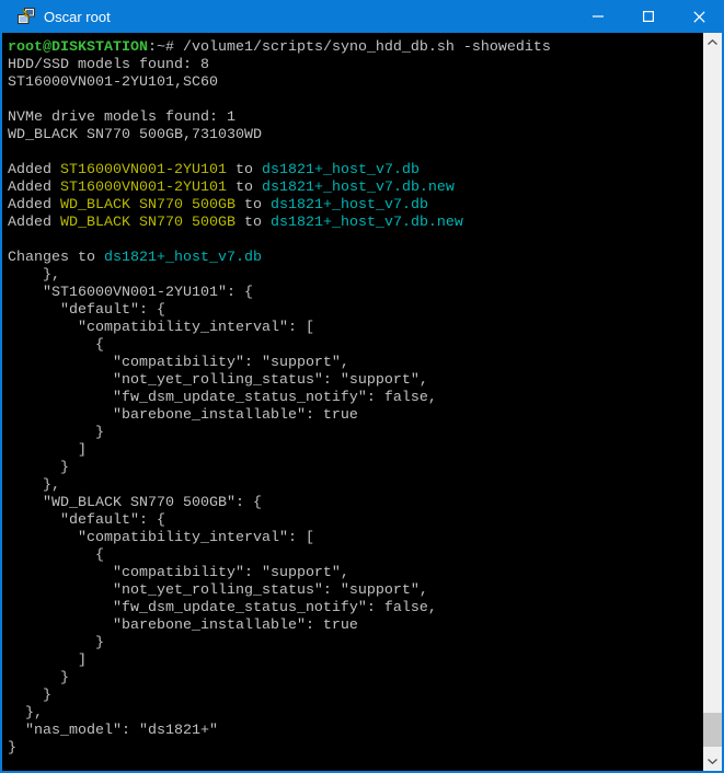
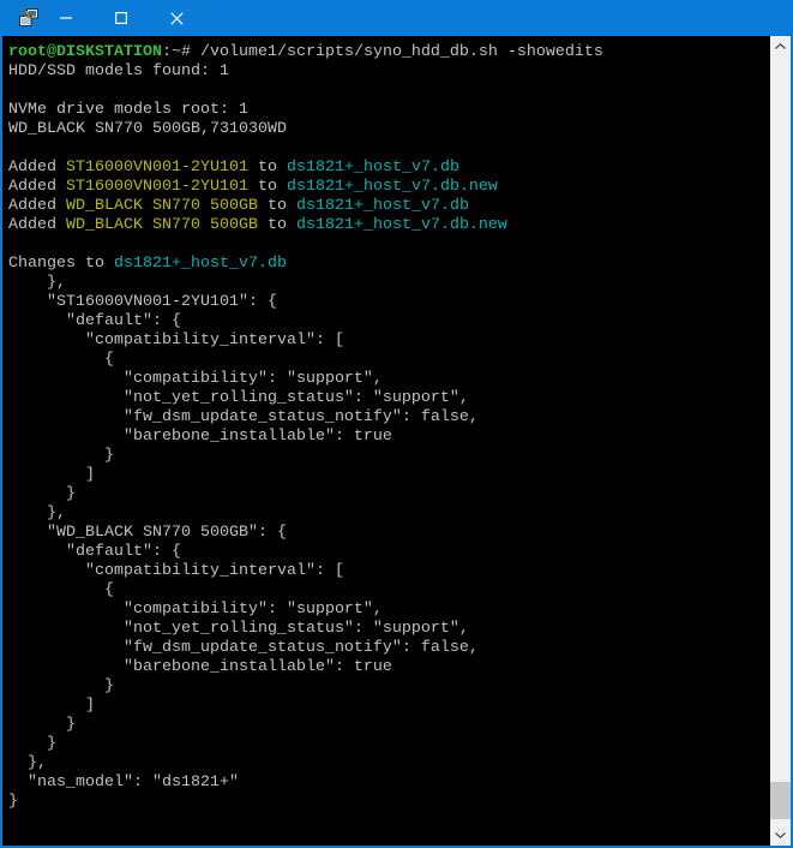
- Oscar root
  root@DISKSTATION:~# /volume1/scripts/syno_hdd_db.sh -showedits
- HDD/SSD models found: 8
+ HDD/SSD models found: 1
- ST16000VN001-2YU101,SC60
- NVMe drive models found: 1
+ NVMe drive models root: 1
  WD_BLACK SN770 500GB,731030WD
  Added ST16000VN001-2YU101 to ds1821+_host_v7.db
  Added ST16000VN001-2YU101 to ds1821+_host_v7.db.new
  Added WD_BLACK SN770 500GB to ds1821+_host_v7.db
  Added WD_BLACK SN770 500GB to ds1821+_host_v7.db.new
  Changes to ds1821+_host_v7.db
  },
  "ST16000VN001-2YU101": {
  "default": {
  "compatibility_interval": [
  {
  "compatibility": "support",
  "not_yet_rolling_status": "support",
  "fw_dsm_update_status_notify": false,
  "barebone_installable": true
  }
  ]
  }
  },
  "WD_BLACK SN770 500GB": {
  "default": {
  "compatibility_interval": [
  {
  "compatibility": "support",
  "not_yet_rolling_status": "support",
  "fw_dsm_update_status_notify": false,
  "barebone_installable": true
  }
  ]
  }
  }
  },
  "nas_model": "ds1821+"
  }
